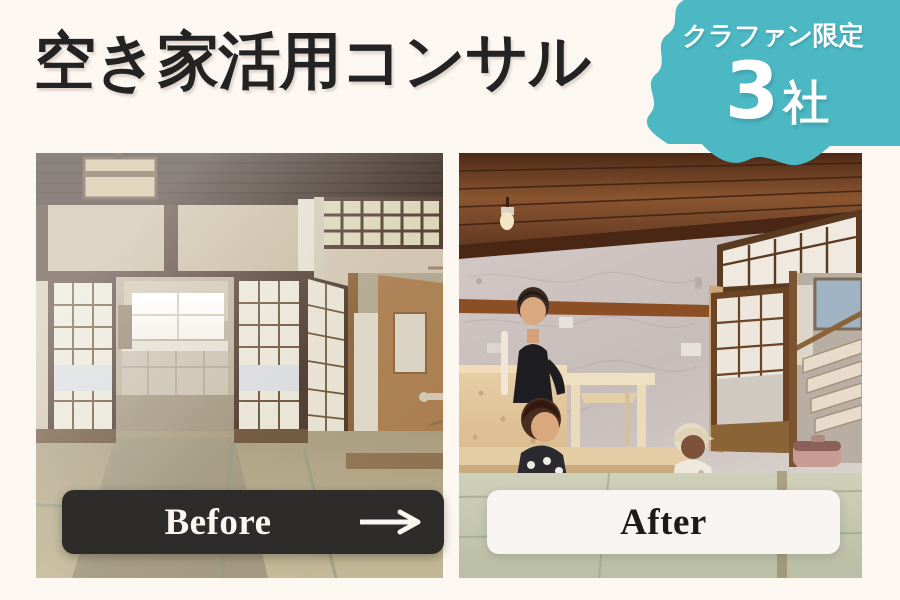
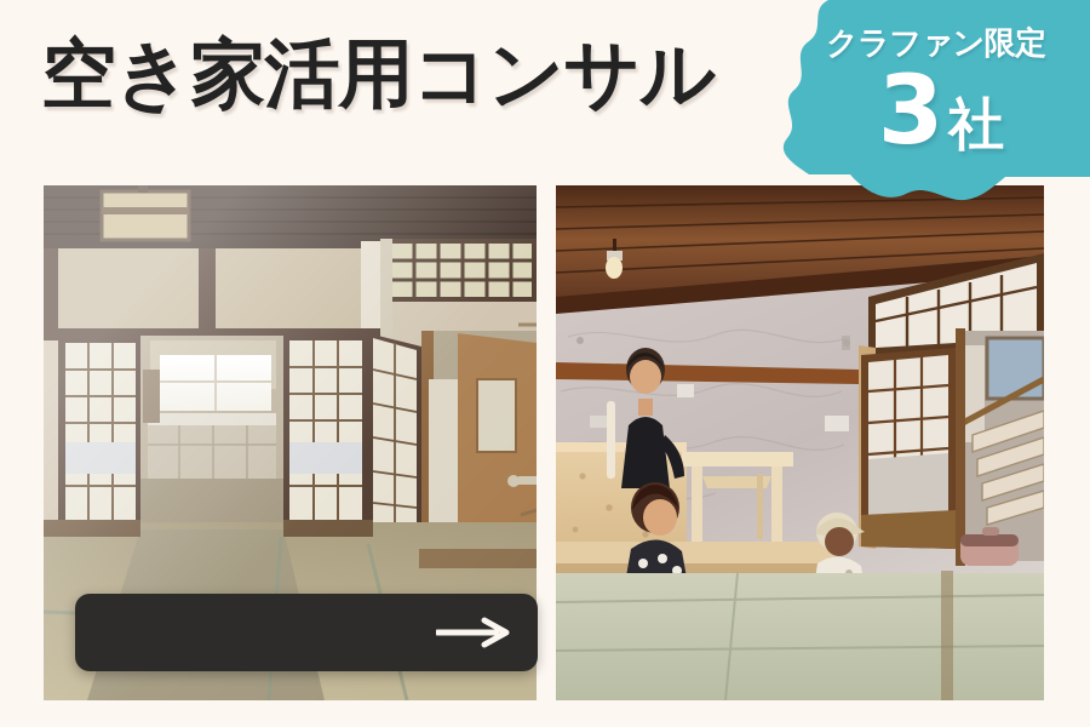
  空き家活用コンサル
  クラファン限定
  3
  社
- Before
- After
